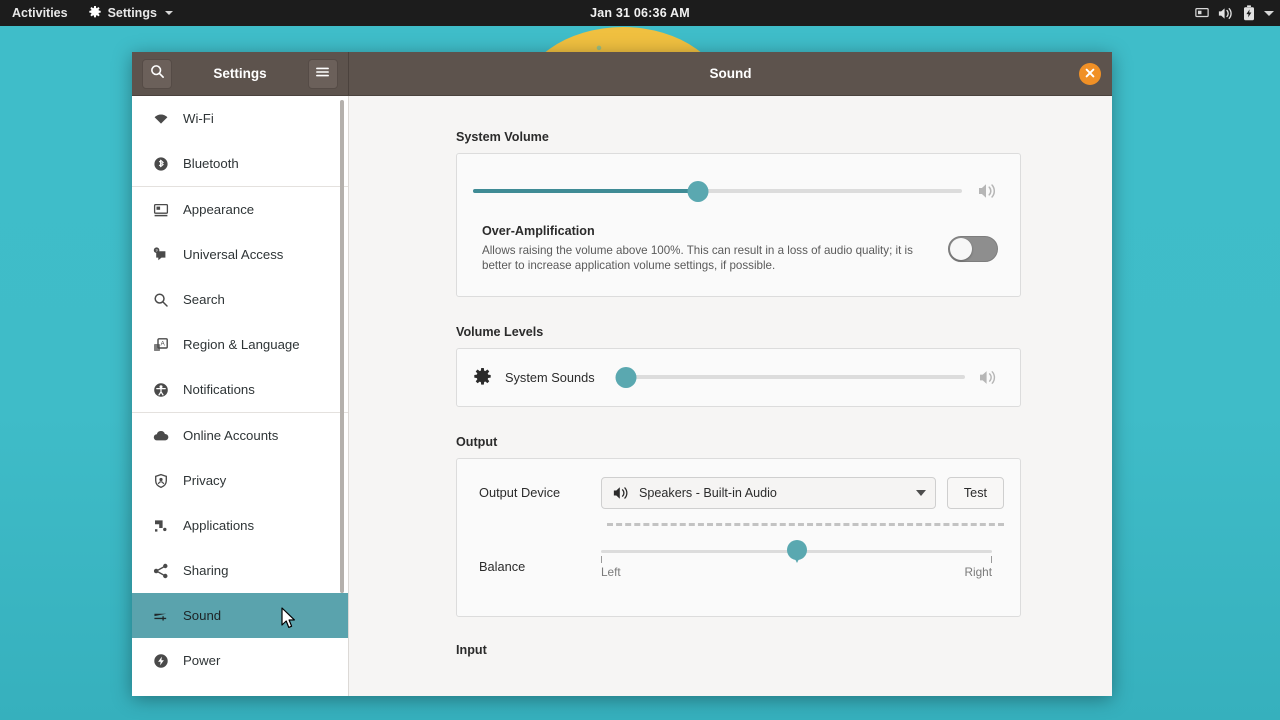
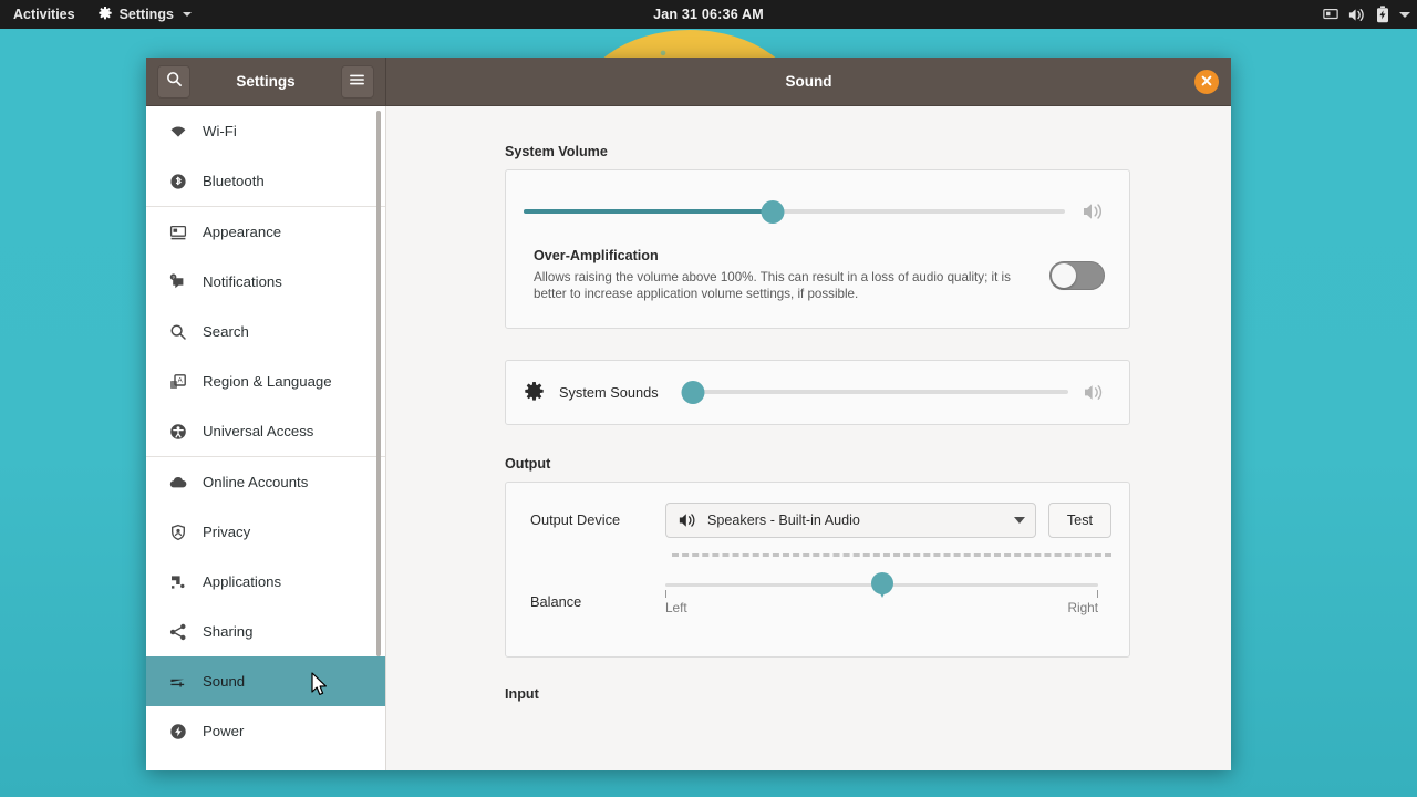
  Activities
  Settings
  Jan 31 06:36 AM
  Settings
  Sound
  Wi-Fi
  Bluetooth
  Appearance
- Universal Access
+ Notifications
  Search
  Region & Language
- Notifications
+ Universal Access
  Online Accounts
  Privacy
  Applications
  Sharing
  Sound
  Power
  System Volume
  Over-Amplification
  Allows raising the volume above 100%. This can result in a loss of audio quality; it is better to increase application volume settings, if possible.
- Volume Levels
  System Sounds
  Output
  Output Device
  Speakers - Built-in Audio
  Test
  Balance
  Left
  Right
  Input
